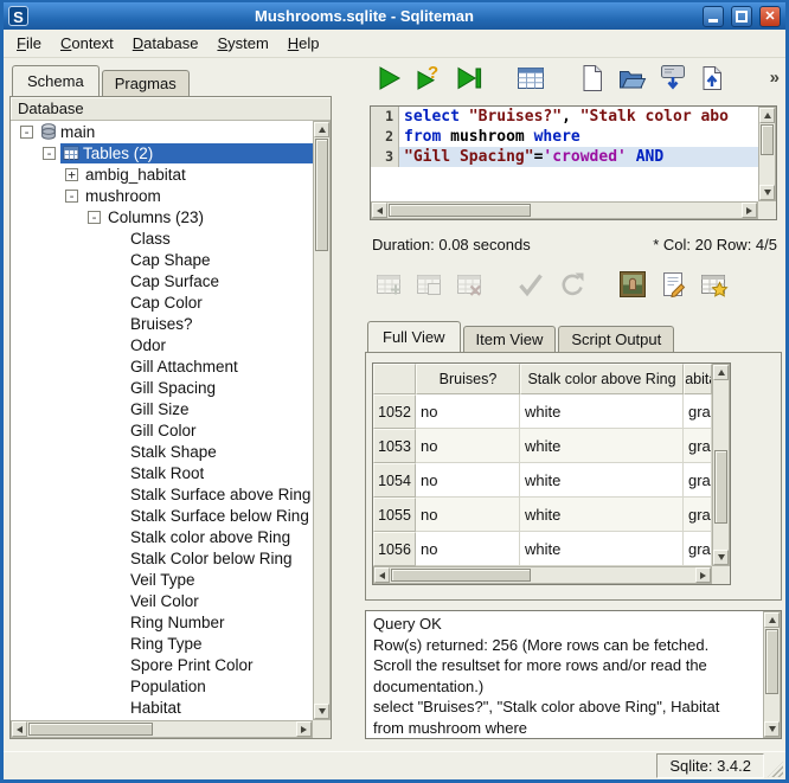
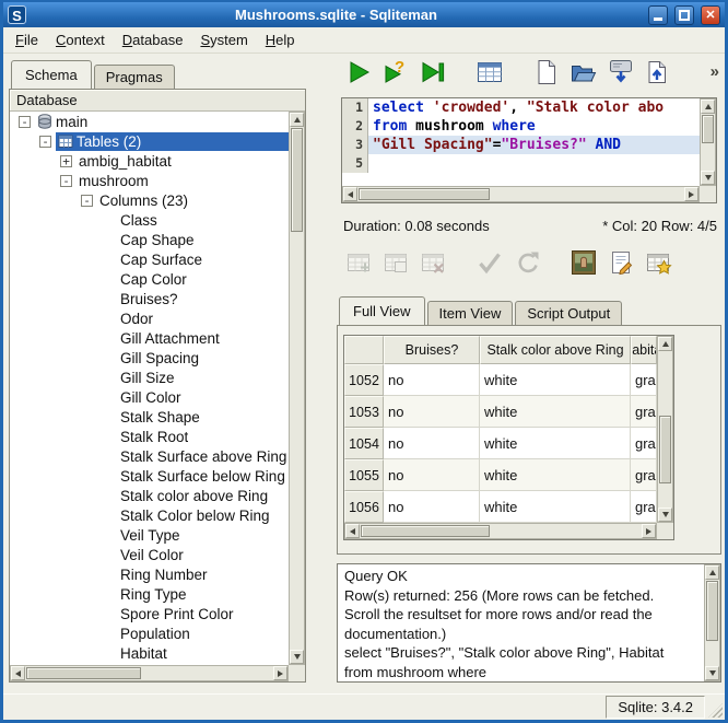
  S
  Mushrooms.sqlite - Sqliteman
  File
  Context
  Database
  System
  Help
  Schema
  Pragmas
  Database
  -
  main
  -
  Tables (2)
  +
  ambig_habitat
  -
  mushroom
  -
  Columns (23)
  Class
  Cap Shape
  Cap Surface
  Cap Color
  Bruises?
  Odor
  Gill Attachment
  Gill Spacing
  Gill Size
  Gill Color
  Stalk Shape
  Stalk Root
  Stalk Surface above Ring
  Stalk Surface below Ring
  Stalk color above Ring
  Stalk Color below Ring
  Veil Type
  Veil Color
  Ring Number
  Ring Type
  Spore Print Color
  Population
  Habitat
  ?
  »
  1
- select "Bruises?", "Stalk color abo
+ select 'crowded', "Stalk color abo
  2
  from mushroom where
  3
- "Gill Spacing"='crowded' AND
+ "Gill Spacing"="Bruises?" AND
+ 5
  Duration: 0.08 seconds
  * Col: 20 Row: 4/5
  Full View
  Item View
  Script Output
  Bruises?
  Stalk color above Ring
  1052
  no
  white
  gra
  1053
  no
  white
  gra
  1054
  no
  white
  gra
  1055
  no
  white
  gra
  1056
  no
  white
  gra
  Query OK
  Row(s) returned: 256 (More rows can be fetched.
  Scroll the resultset for more rows and/or read the
  documentation.)
  select "Bruises?", "Stalk color above Ring", Habitat
  from mushroom where
  Sqlite: 3.4.2
